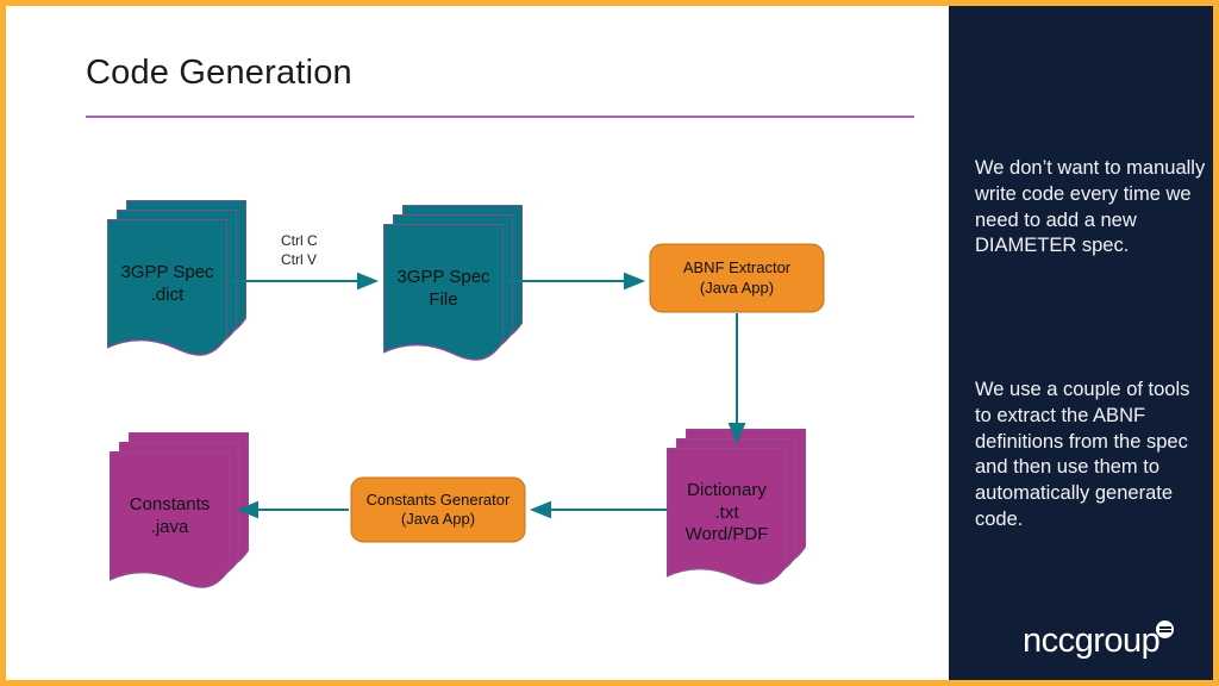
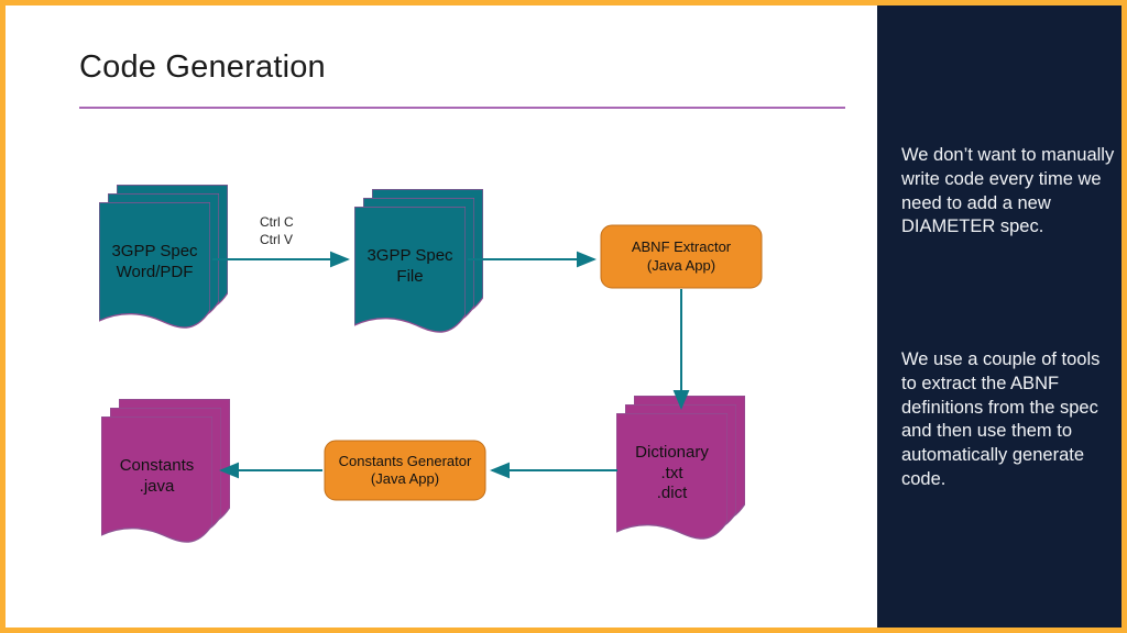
  Code Generation
  3GPP Spec
- .dict
+ Word/PDF
  3GPP Spec
  File
  ABNF Extractor
  (Java App)
  Dictionary
  .txt
- Word/PDF
+ .dict
  Constants Generator
  (Java App)
  Constants
  .java
  Ctrl C
  Ctrl V
  We don’t want to manually write code every time we need to add a new DIAMETER spec.
  We use a couple of tools to extract the ABNF definitions from the spec and then use them to automatically generate code.
- nccgroup
